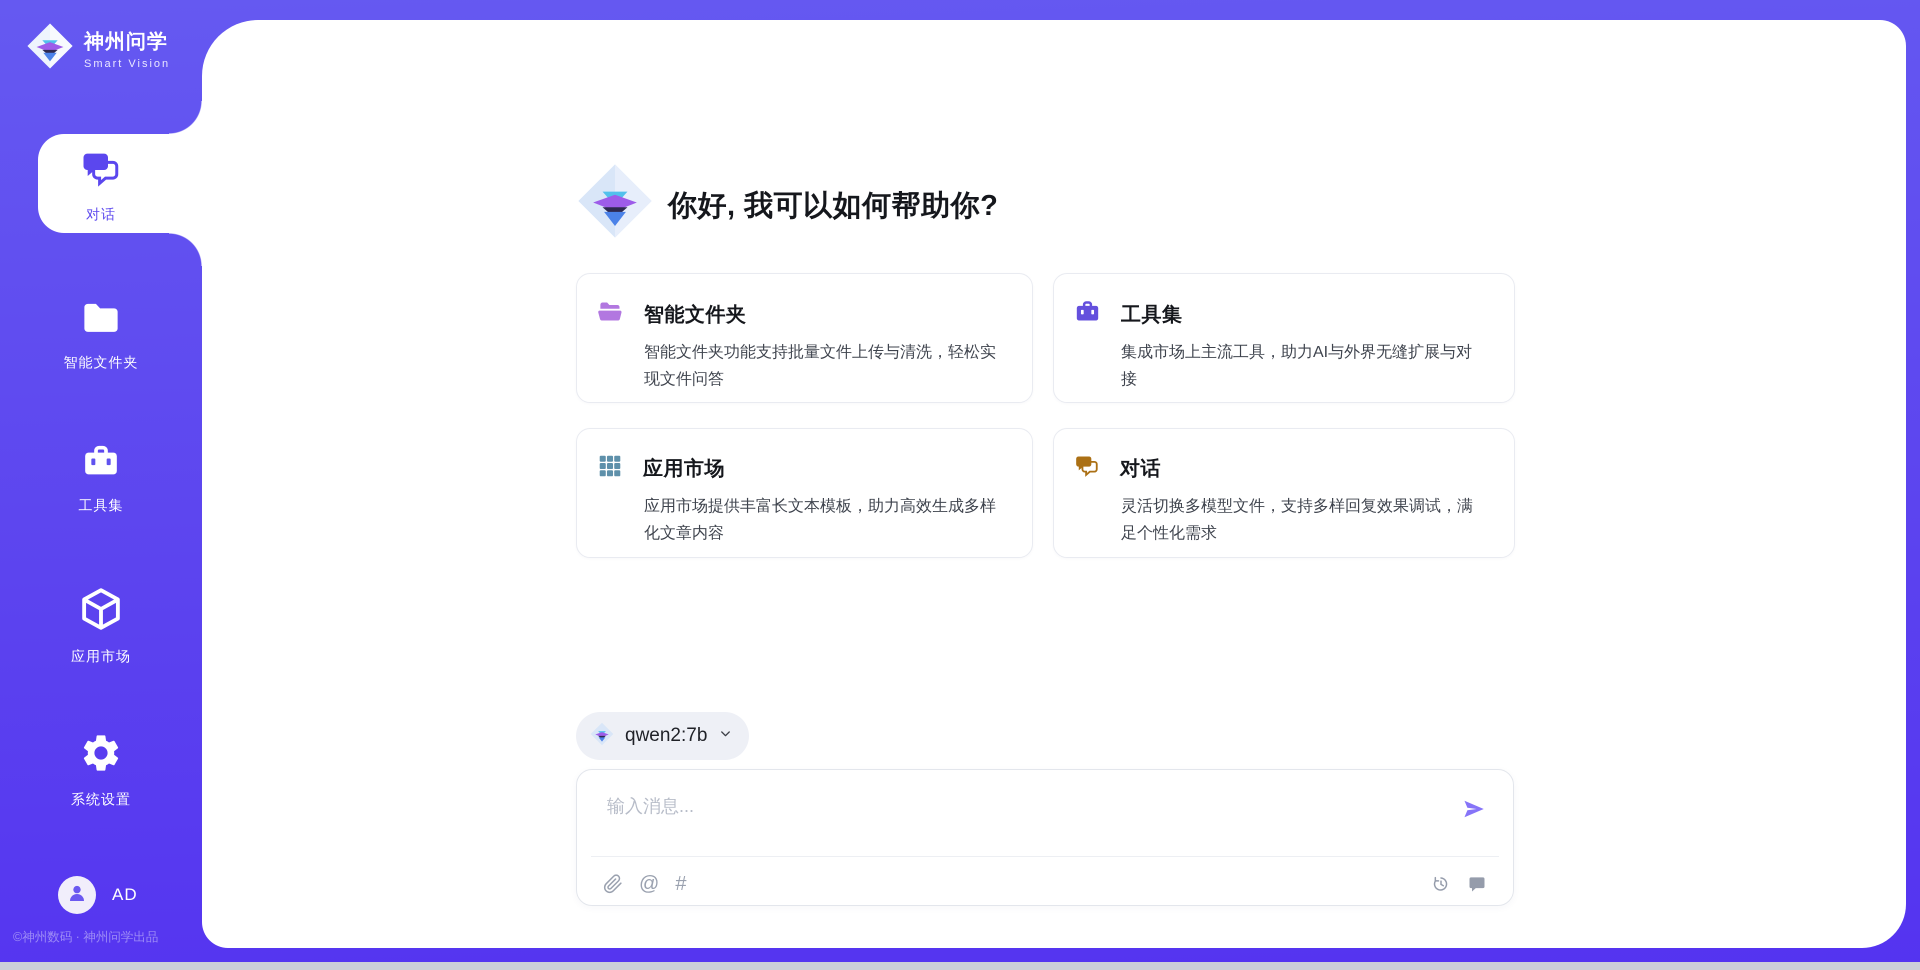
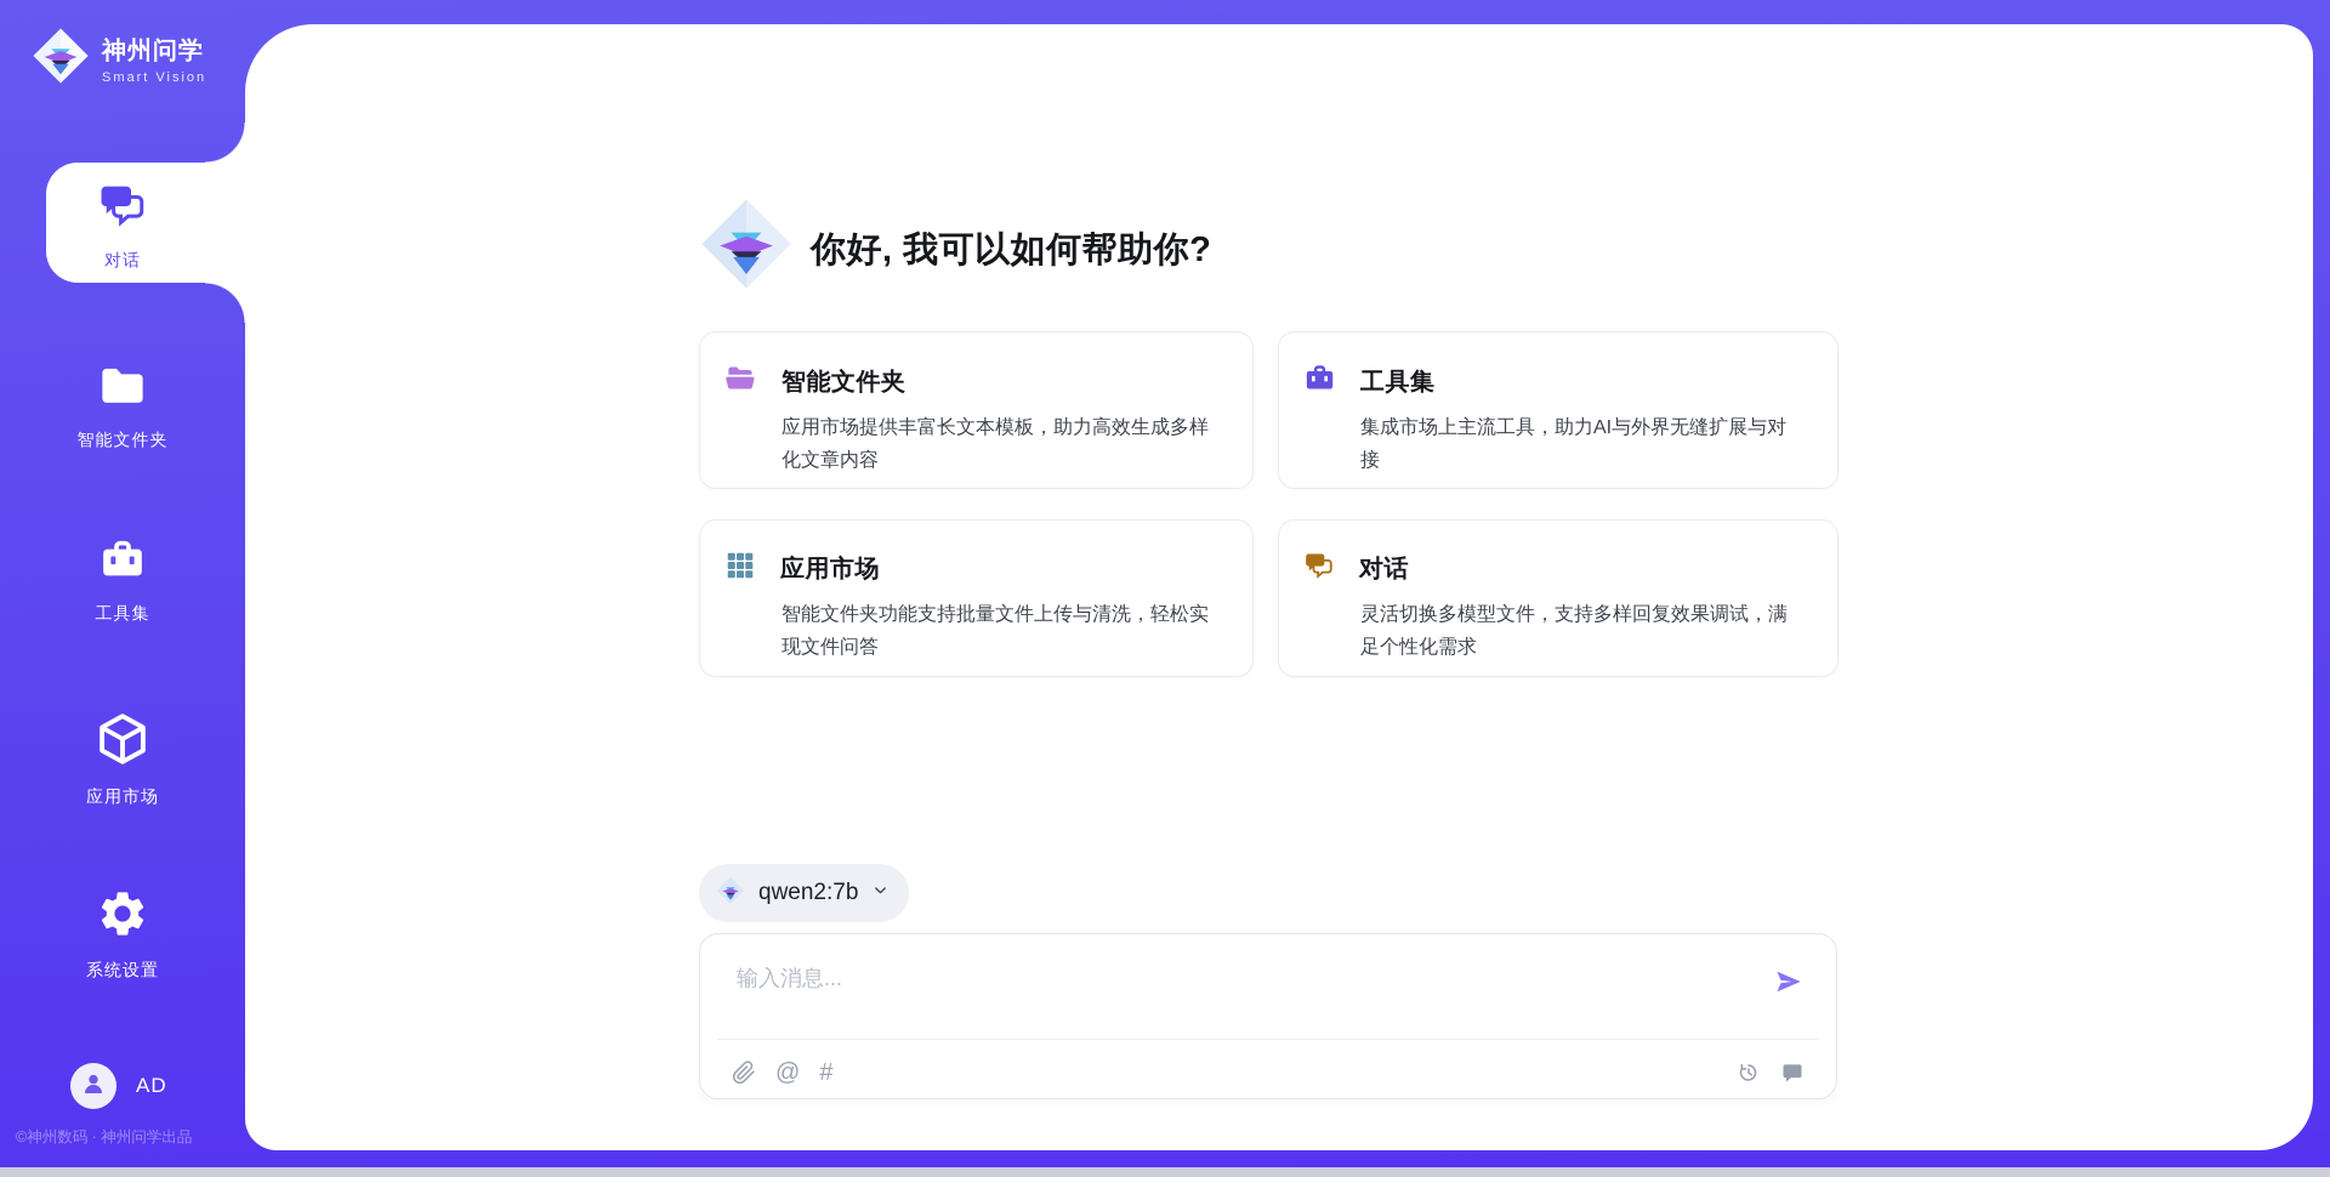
  神州问学
  Smart Vision
  对话
  智能文件夹
  工具集
  应用市场
  系统设置
  AD
  ©神州数码 · 神州问学出品
  你好, 我可以如何帮助你?
  智能文件夹
- 智能文件夹功能支持批量文件上传与清洗，轻松实现文件问答
+ 应用市场提供丰富长文本模板，助力高效生成多样化文章内容
  工具集
  集成市场上主流工具，助力AI与外界无缝扩展与对接
  应用市场
- 应用市场提供丰富长文本模板，助力高效生成多样化文章内容
+ 智能文件夹功能支持批量文件上传与清洗，轻松实现文件问答
  对话
  灵活切换多模型文件，支持多样回复效果调试，满足个性化需求
  qwen2:7b
  输入消息...
  @
  #
